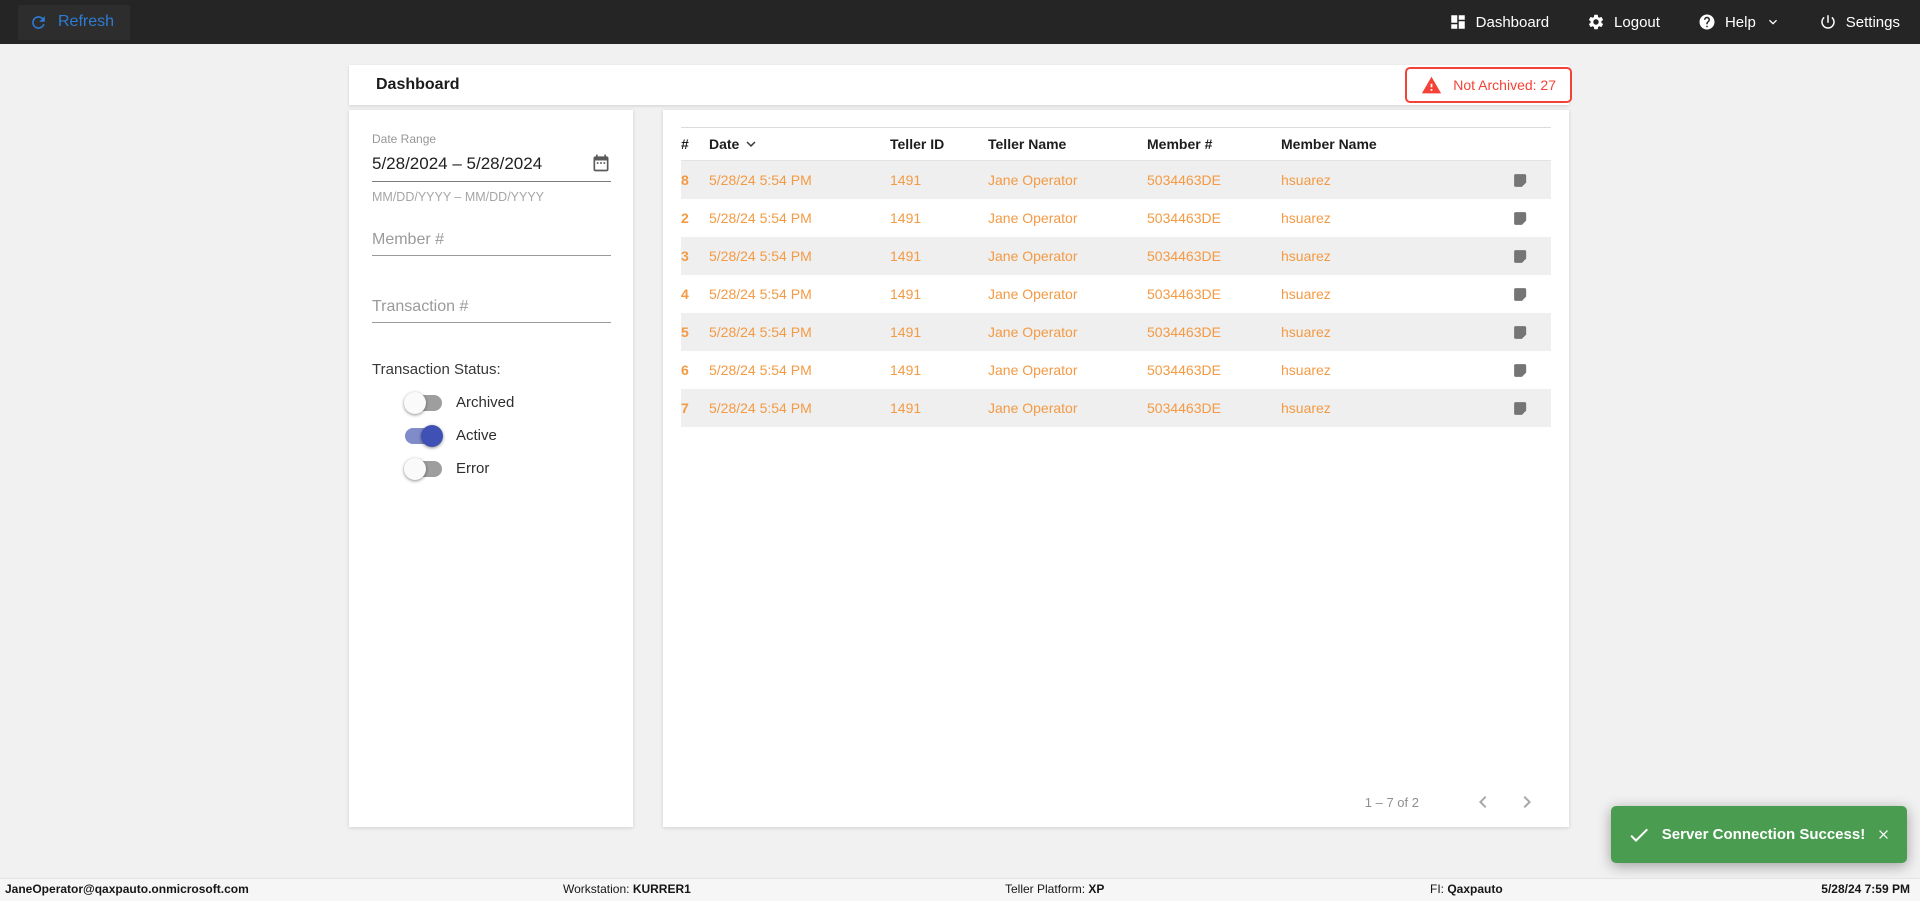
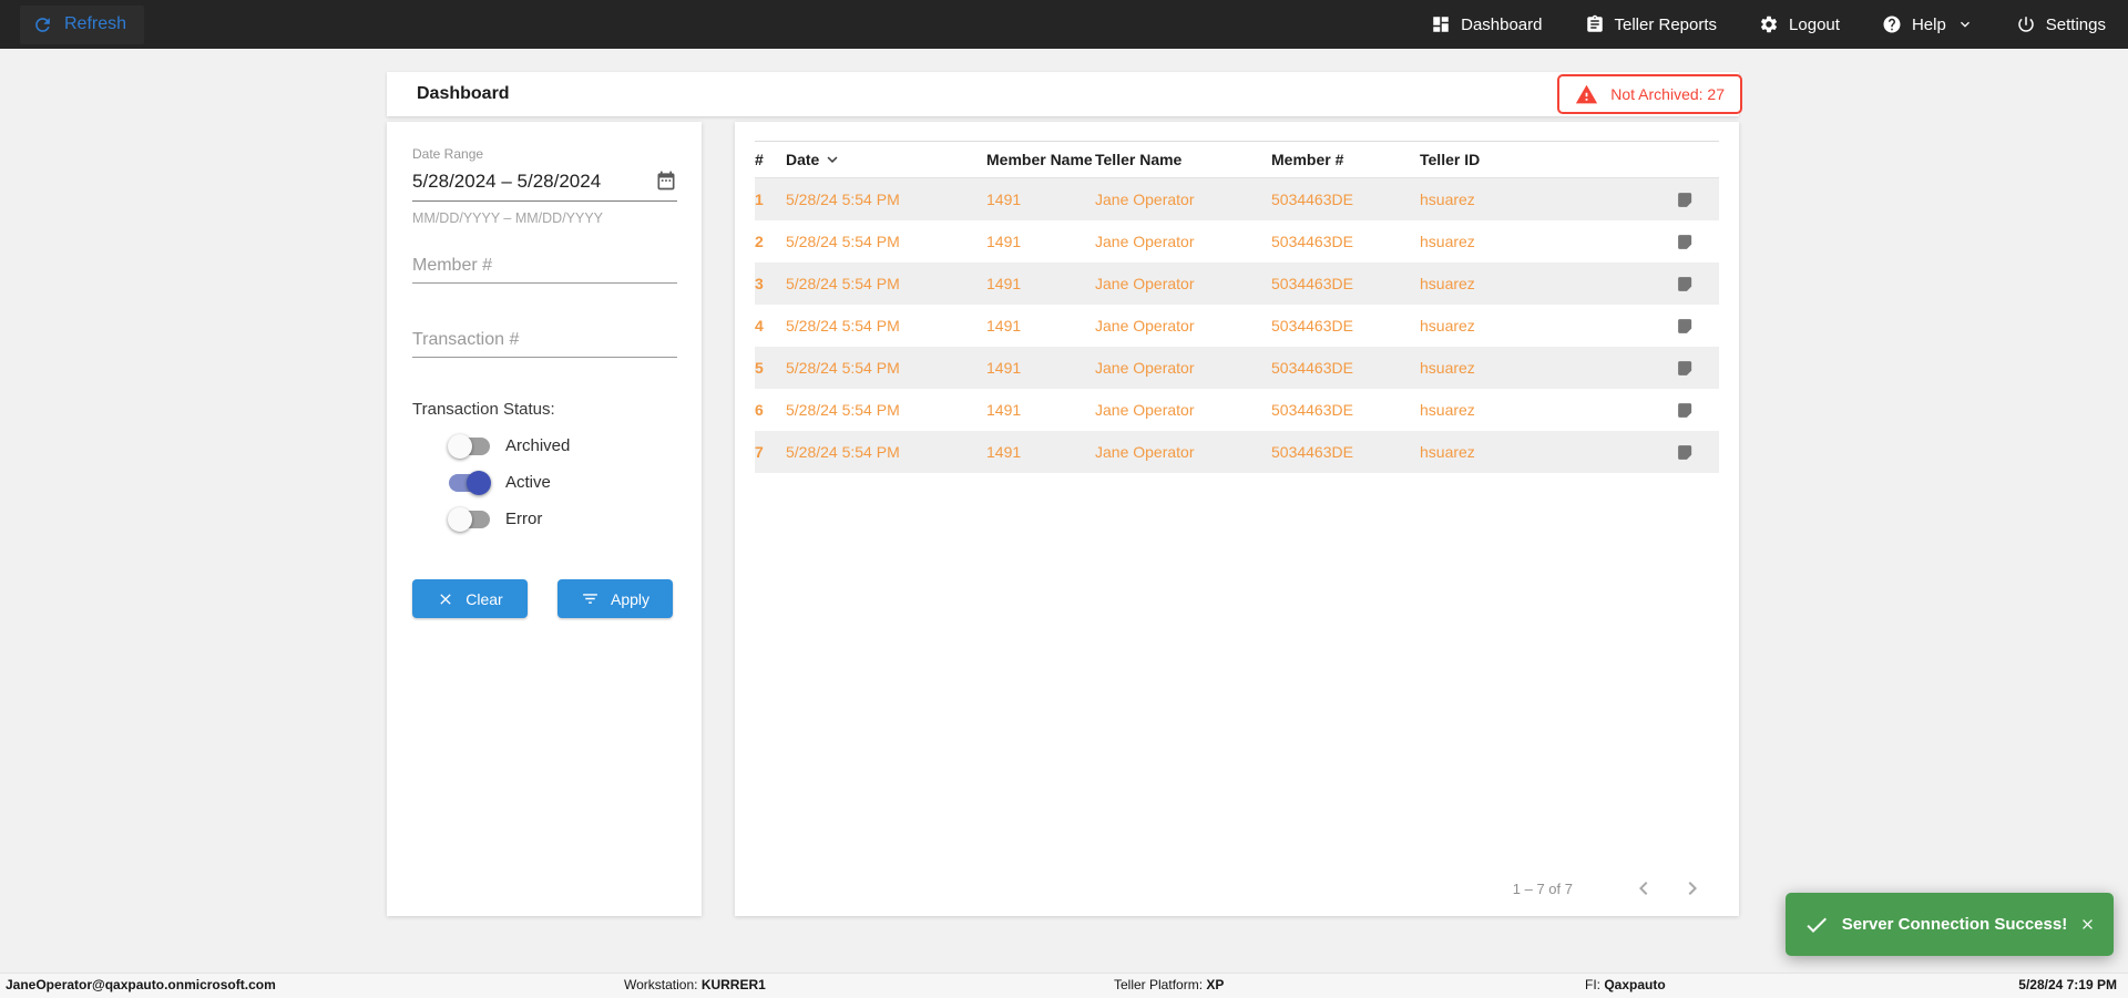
  Refresh
  Dashboard
+ Teller Reports
  Logout
  Help
  Settings
  Dashboard
  Not Archived: 27
  Date Range
  5/28/2024 – 5/28/2024
  MM/DD/YYYY – MM/DD/YYYY
  Member #
  Transaction #
  Transaction Status:
  Archived
  Active
  Error
+ Clear
+ Apply
  #
  Date
- Teller ID
+ Member Name
  Teller Name
  Member #
- Member Name
+ Teller ID
- 8
+ 1
  5/28/24 5:54 PM
  1491
  Jane Operator
  5034463DE
  hsuarez
  2
  5/28/24 5:54 PM
  1491
  Jane Operator
  5034463DE
  hsuarez
  3
  5/28/24 5:54 PM
  1491
  Jane Operator
  5034463DE
  hsuarez
  4
  5/28/24 5:54 PM
  1491
  Jane Operator
  5034463DE
  hsuarez
  5
  5/28/24 5:54 PM
  1491
  Jane Operator
  5034463DE
  hsuarez
  6
  5/28/24 5:54 PM
  1491
  Jane Operator
  5034463DE
  hsuarez
  7
  5/28/24 5:54 PM
  1491
  Jane Operator
  5034463DE
  hsuarez
- 1 – 7 of 2
+ 1 – 7 of 7
  Server Connection Success!
  JaneOperator@qaxpauto.onmicrosoft.com
  Workstation: KURRER1
  Teller Platform: XP
  FI: Qaxpauto
- 5/28/24 7:59 PM
+ 5/28/24 7:19 PM
